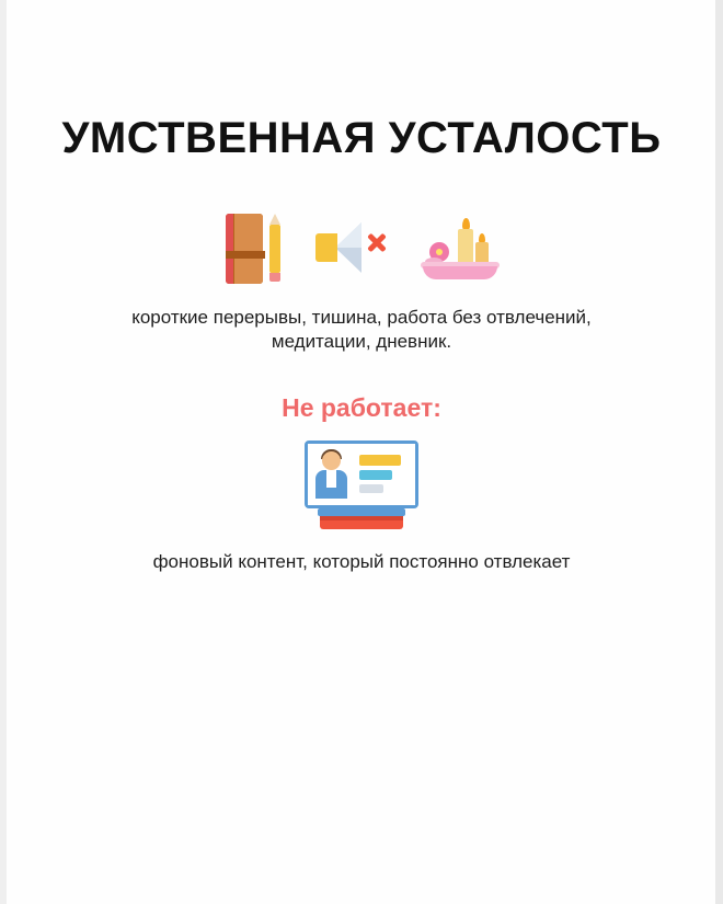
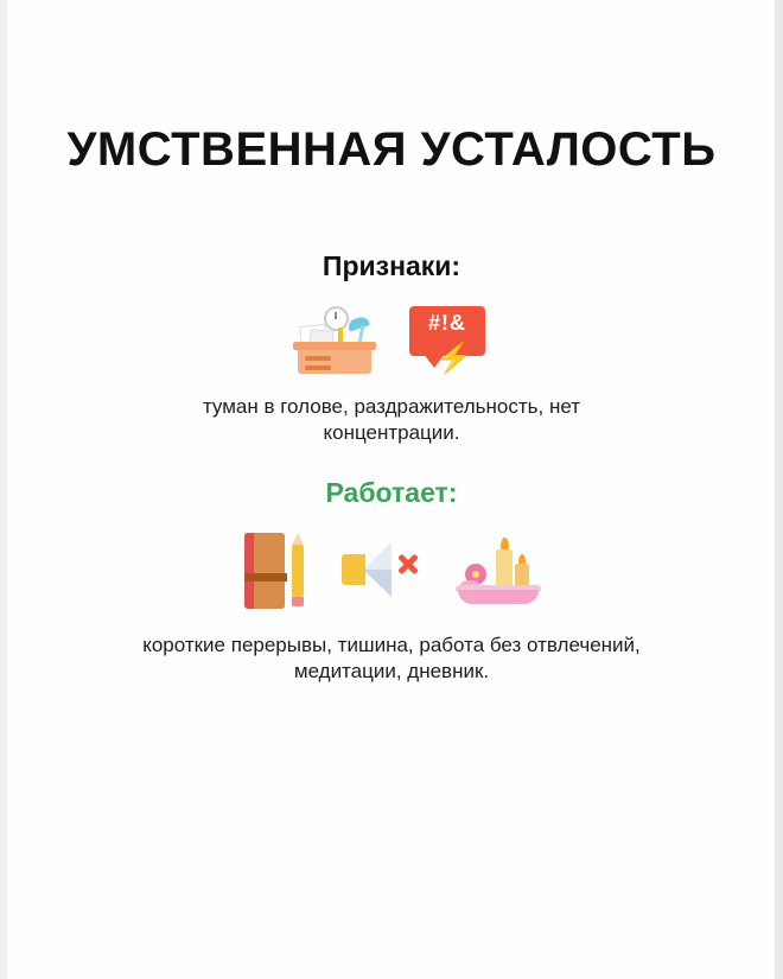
  УМСТВЕННАЯ УСТАЛОСТЬ
+ Признаки:
+ #!&
+ ⚡
+ туман в голове, раздражительность, нет концентрации.
+ Работает:
  короткие перерывы, тишина, работа без отвлечений, медитации, дневник.
- Не работает:
- фоновый контент, который постоянно отвлекает
